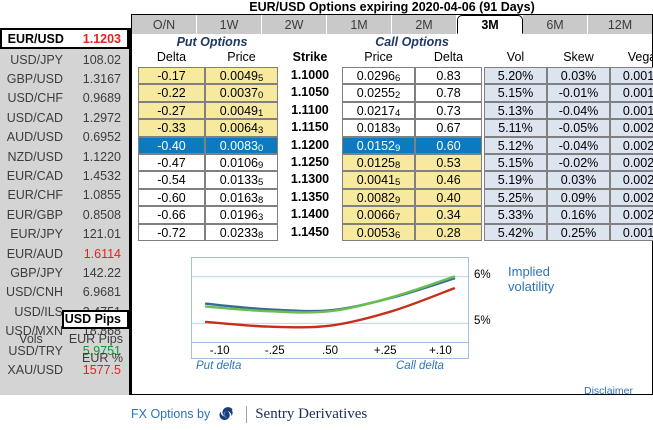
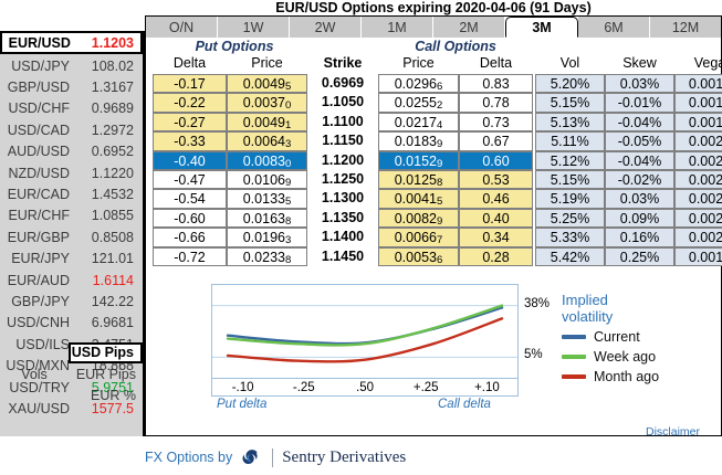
  EUR/USD Options expiring 2020-04-06 (91 Days)
  EUR/USD
  1.1203
  USD/JPY
  108.02
  GBP/USD
  1.3167
  USD/CHF
  0.9689
  USD/CAD
  1.2972
  AUD/USD
  0.6952
  NZD/USD
  1.1220
  EUR/CAD
  1.4532
  EUR/CHF
  1.0855
  EUR/GBP
  0.8508
  EUR/JPY
  121.01
  EUR/AUD
  1.6114
  GBP/JPY
  142.22
  USD/CNH
  6.9681
  USD/ILS
  USD/MXN
  18.868
  USD/TRY
  5.9751
  XAU/USD
  1577.5
  USD Pips
  Vols
  EUR Pips
  EUR %
  O/N
  1W
  2W
  1M
  2M
  3M
  6M
  12M
  Put Options
  Call Options
  Delta
  Price
  Strike
  Price
  Delta
  Vol
  Skew
  Veg
  -0.17
  0.00495
- 1.1000
+ 0.6969
  0.02966
  0.83
  5.20%
  0.03%
  0.001
  -0.22
  0.00370
  1.1050
  0.02552
  0.78
  5.15%
  -0.01%
  0.001
  -0.27
  0.00491
  1.1100
  0.02174
  0.73
  5.13%
  -0.04%
  0.001
  -0.33
  0.00643
  1.1150
  0.01839
  0.67
  5.11%
  -0.05%
  0.002
  -0.40
  0.00830
  1.1200
  0.01529
  0.60
  5.12%
  -0.04%
  0.002
  -0.47
  0.01069
  1.1250
  0.01258
  0.53
  5.15%
  -0.02%
  0.002
  -0.54
  0.01335
  1.1300
  0.00415
  0.46
  5.19%
  0.03%
  0.002
  -0.60
  0.01638
  1.1350
  0.00829
  0.40
  5.25%
  0.09%
  0.002
  -0.66
  0.01963
  1.1400
  0.00667
  0.34
  5.33%
  0.16%
  0.002
  -0.72
  0.02338
  1.1450
  0.00536
  0.28
  5.42%
  0.25%
  0.001
  -.10
  -.25
  .50
  +.25
  +.10
  Put delta
  Call delta
- 6%
+ 38%
  5%
  Implied
  volatility
+ Current
+ Week ago
+ Month ago
  Disclaimer
  FX Options by
  Sentry Derivatives
